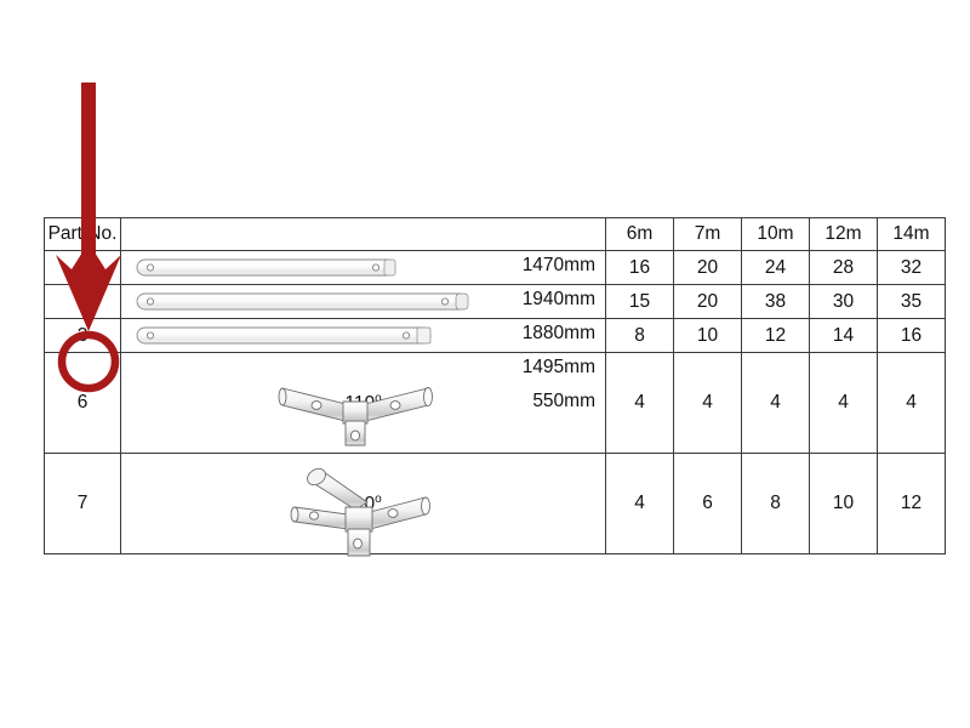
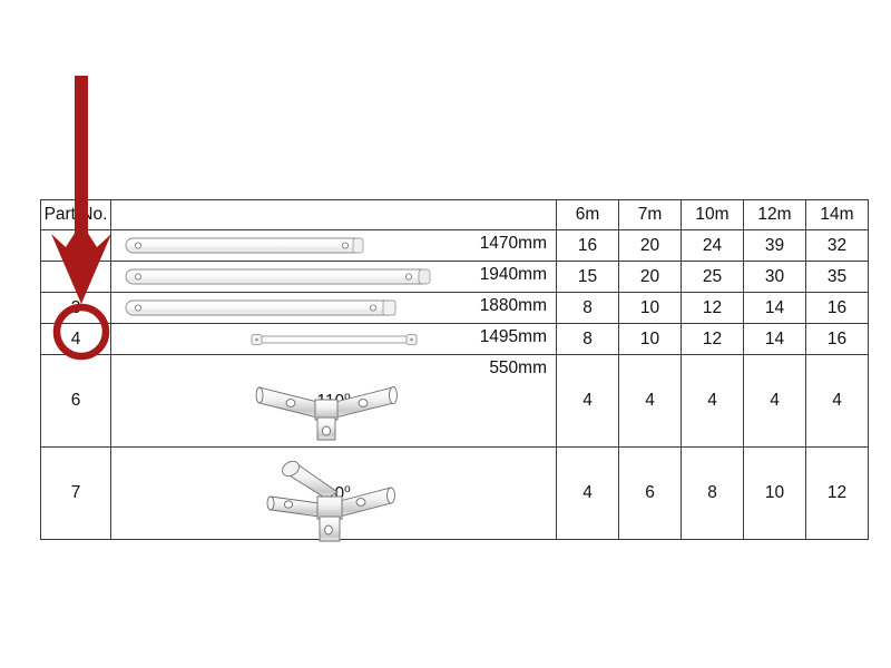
  Parto.		6m	7m	10m	12m	14m
- 			16	20	24	28	32
+ 			16	20	24	39	32
- 		15	20	38	30	35
+ 		15	20	25	30	35
  		8	10	12	14	16
+ 4		8	10	12	14	16
  6	o	4	4	4	4	4
  7	0o	4	6	8	10	12
  1470mm
  1940mm
  1880mm
  1495mm
  550mm
